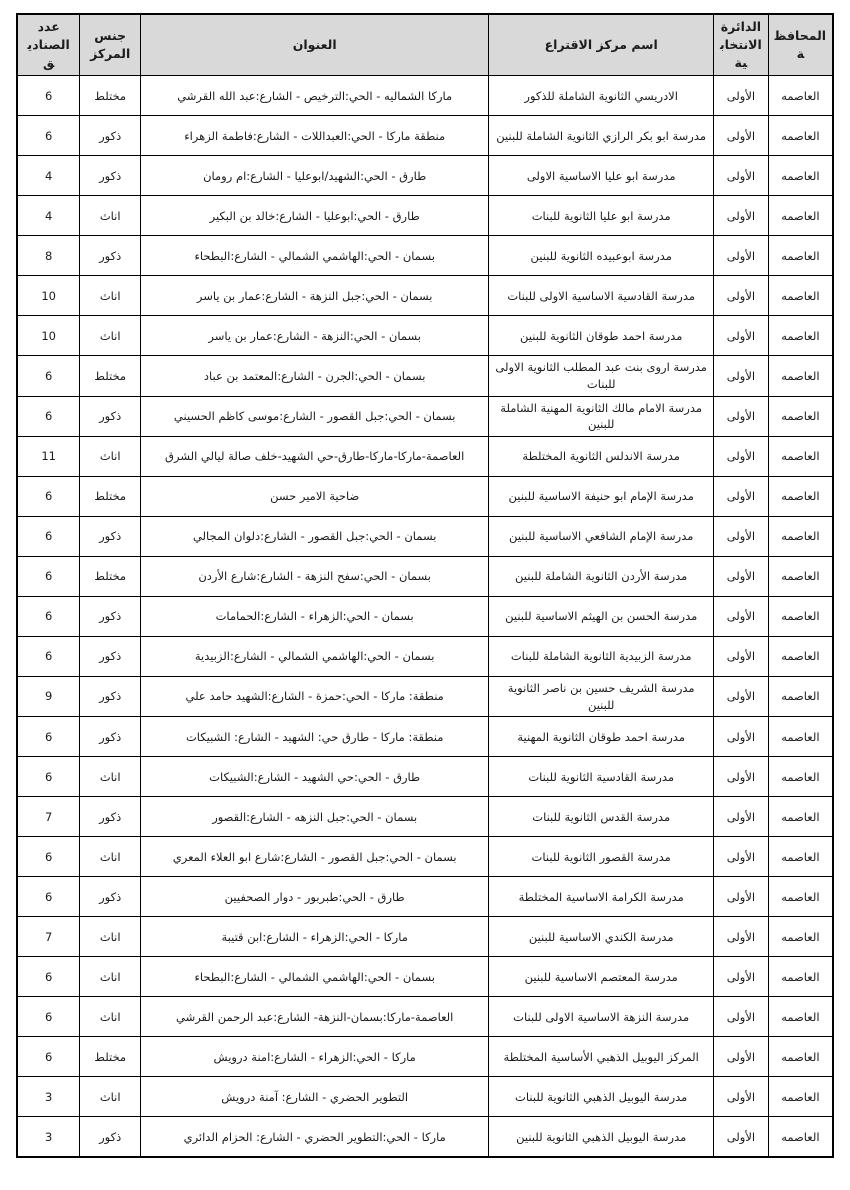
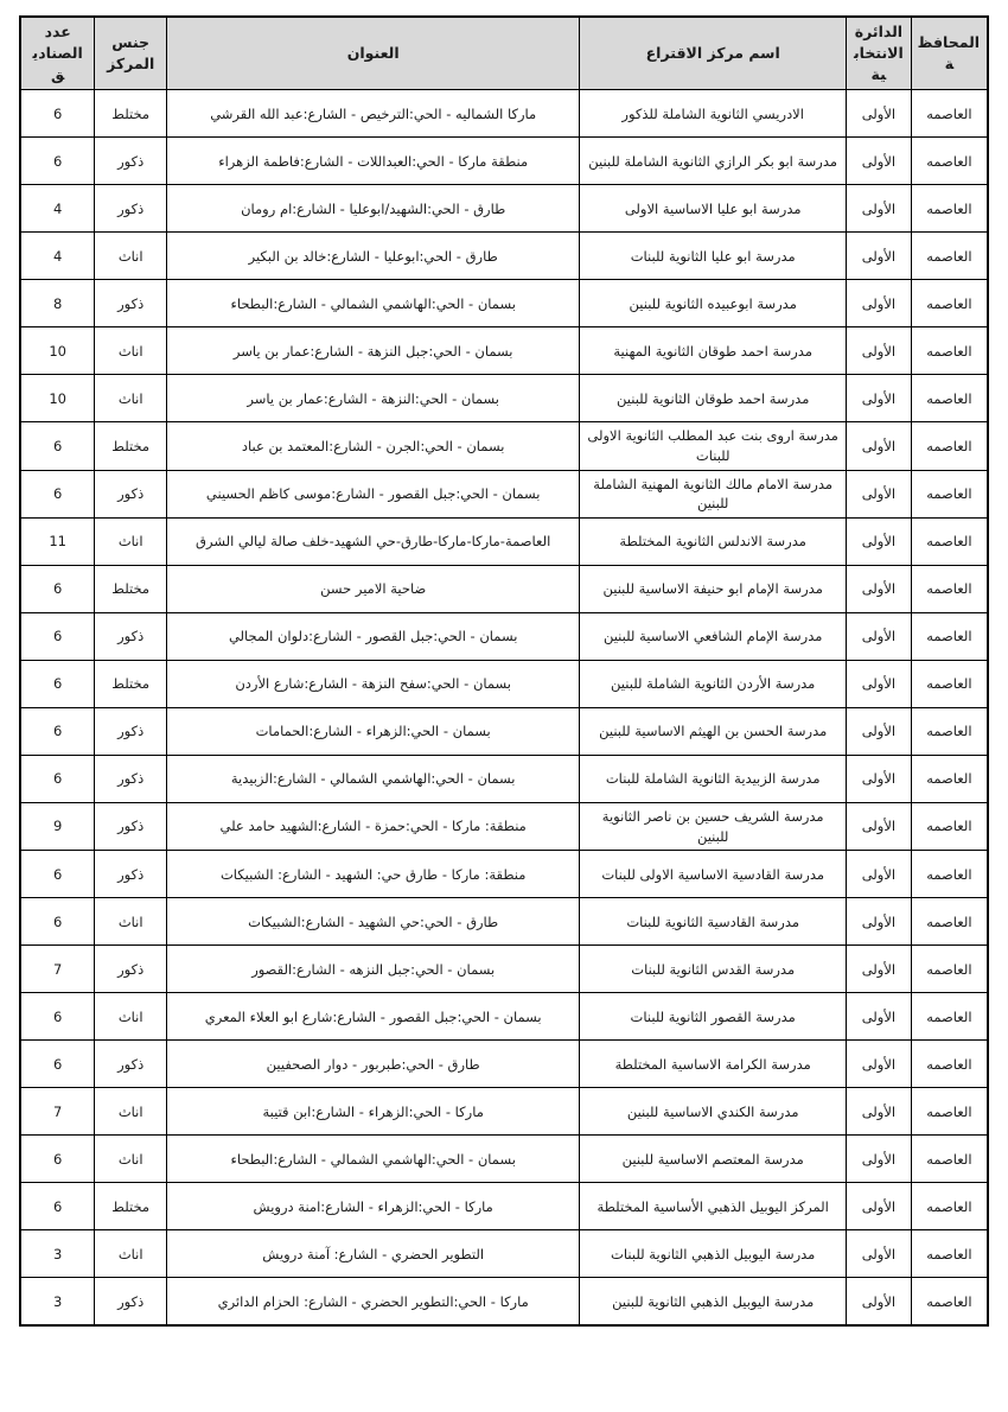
  المحافظة	الدائرة الانتخابية	اسم مركز الاقتراع	العنوان	جنس المركز	عدد الصناديق
  العاصمه	الأولى	الادريسي الثانوية الشاملة للذكور	ماركا الشماليه - الحي:الترخيص - الشارع:عبد الله القرشي	مختلط	6
  العاصمه	الأولى	مدرسة ابو بكر الرازي الثانوية الشاملة للبنين	منطقة ماركا - الحي:العبداللات - الشارع:فاطمة الزهراء	ذكور	6
  العاصمه	الأولى	مدرسة ابو عليا الاساسية الاولى	طارق - الحي:الشهيد/ابوعليا - الشارع:ام رومان	ذكور	4
  العاصمه	الأولى	مدرسة ابو عليا الثانوية للبنات	طارق - الحي:ابوعليا - الشارع:خالد بن البكير	اناث	4
  العاصمه	الأولى	مدرسة ابوعبيده الثانوية للبنين	بسمان - الحي:الهاشمي الشمالي - الشارع:البطحاء	ذكور	8
- العاصمه	الأولى	مدرسة القادسية الاساسية الاولى للبنات	بسمان - الحي:جبل النزهة - الشارع:عمار بن ياسر	اناث	10
+ العاصمه	الأولى	مدرسة احمد طوقان الثانوية المهنية	بسمان - الحي:جبل النزهة - الشارع:عمار بن ياسر	اناث	10
  العاصمه	الأولى	مدرسة احمد طوقان الثانوية للبنين	بسمان - الحي:النزهة - الشارع:عمار بن ياسر	اناث	10
  العاصمه	الأولى	مدرسة اروى بنت عبد المطلب الثانوية الاولى للبنات	بسمان - الحي:الجرن - الشارع:المعتمد بن عباد	مختلط	6
  العاصمه	الأولى	مدرسة الامام مالك الثانوية المهنية الشاملة للبنين	بسمان - الحي:جبل القصور - الشارع:موسى كاظم الحسيني	ذكور	6
  العاصمه	الأولى	مدرسة الاندلس الثانوية المختلطة	العاصمة-ماركا-ماركا-طارق-حي الشهيد-خلف صالة ليالي الشرق	اناث	11
  العاصمه	الأولى	مدرسة الإمام ابو حنيفة الاساسية للبنين	ضاحية الامير حسن	مختلط	6
  العاصمه	الأولى	مدرسة الإمام الشافعي الاساسية للبنين	بسمان - الحي:جبل القصور - الشارع:دلوان المجالي	ذكور	6
  العاصمه	الأولى	مدرسة الأردن الثانوية الشاملة للبنين	بسمان - الحي:سفح النزهة - الشارع:شارع الأردن	مختلط	6
  العاصمه	الأولى	مدرسة الحسن بن الهيثم الاساسية للبنين	بسمان - الحي:الزهراء - الشارع:الحمامات	ذكور	6
  العاصمه	الأولى	مدرسة الزبيدية الثانوية الشاملة للبنات	بسمان - الحي:الهاشمي الشمالي - الشارع:الزبيدية	ذكور	6
  العاصمه	الأولى	مدرسة الشريف حسين بن ناصر الثانوية للبنين	منطقة: ماركا - الحي:حمزة - الشارع:الشهيد حامد علي	ذكور	9
- العاصمه	الأولى	مدرسة احمد طوقان الثانوية المهنية	منطقة: ماركا - طارق حي: الشهيد - الشارع: الشبيكات	ذكور	6
+ العاصمه	الأولى	مدرسة القادسية الاساسية الاولى للبنات	منطقة: ماركا - طارق حي: الشهيد - الشارع: الشبيكات	ذكور	6
  العاصمه	الأولى	مدرسة القادسية الثانوية للبنات	طارق - الحي:حي الشهيد - الشارع:الشبيكات	اناث	6
  العاصمه	الأولى	مدرسة القدس الثانوية للبنات	بسمان - الحي:جبل النزهه - الشارع:القصور	ذكور	7
  العاصمه	الأولى	مدرسة القصور الثانوية للبنات	بسمان - الحي:جبل القصور - الشارع:شارع ابو العلاء المعري	اناث	6
  العاصمه	الأولى	مدرسة الكرامة الاساسية المختلطة	طارق - الحي:طبربور - دوار الصحفيين	ذكور	6
  العاصمه	الأولى	مدرسة الكندي الاساسية للبنين	ماركا - الحي:الزهراء - الشارع:ابن قتيبة	اناث	7
  العاصمه	الأولى	مدرسة المعتصم الاساسية للبنين	بسمان - الحي:الهاشمي الشمالي - الشارع:البطحاء	اناث	6
- العاصمه	الأولى	مدرسة النزهة الاساسية الاولى للبنات	العاصمة-ماركا:بسمان-النزهة- الشارع:عبد الرحمن القرشي	اناث	6
  العاصمه	الأولى	المركز اليوبيل الذهبي الأساسية المختلطة	ماركا - الحي:الزهراء - الشارع:امنة درويش	مختلط	6
  العاصمه	الأولى	مدرسة اليوبيل الذهبي الثانوية للبنات	التطوير الحضري - الشارع: آمنة درويش	اناث	3
  العاصمه	الأولى	مدرسة اليوبيل الذهبي الثانوية للبنين	ماركا - الحي:التطوير الحضري - الشارع: الحزام الدائري	ذكور	3
